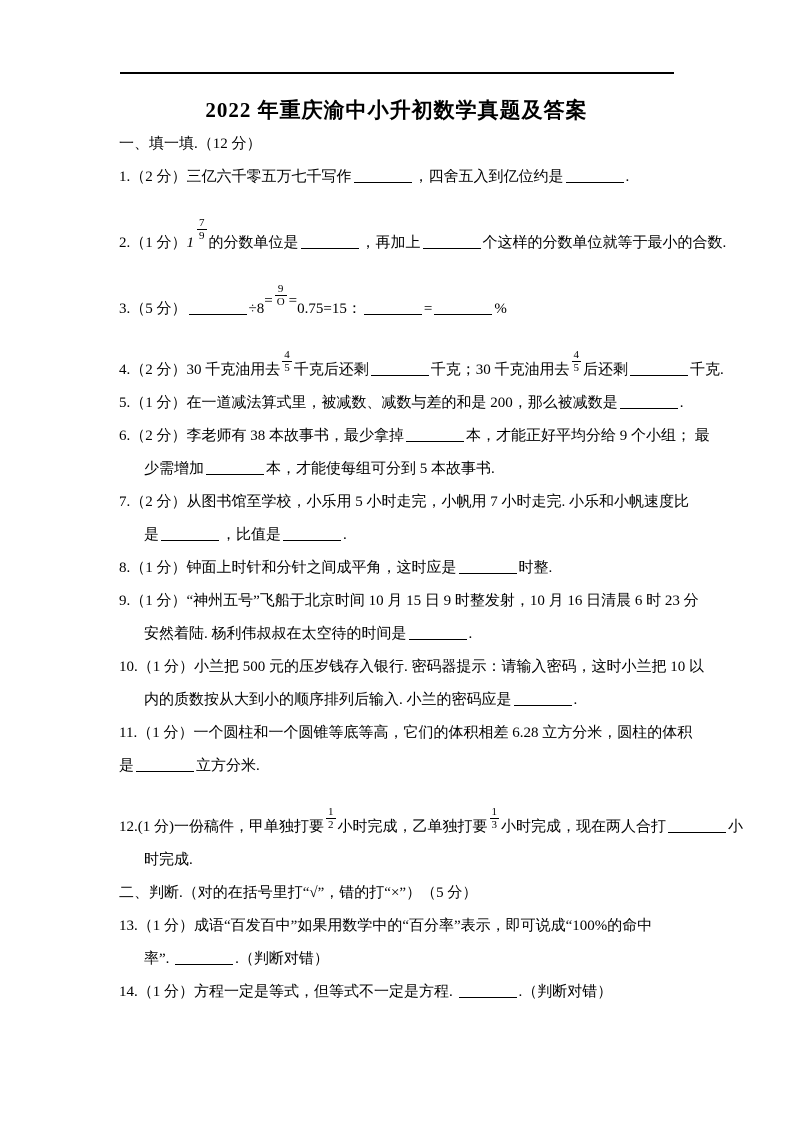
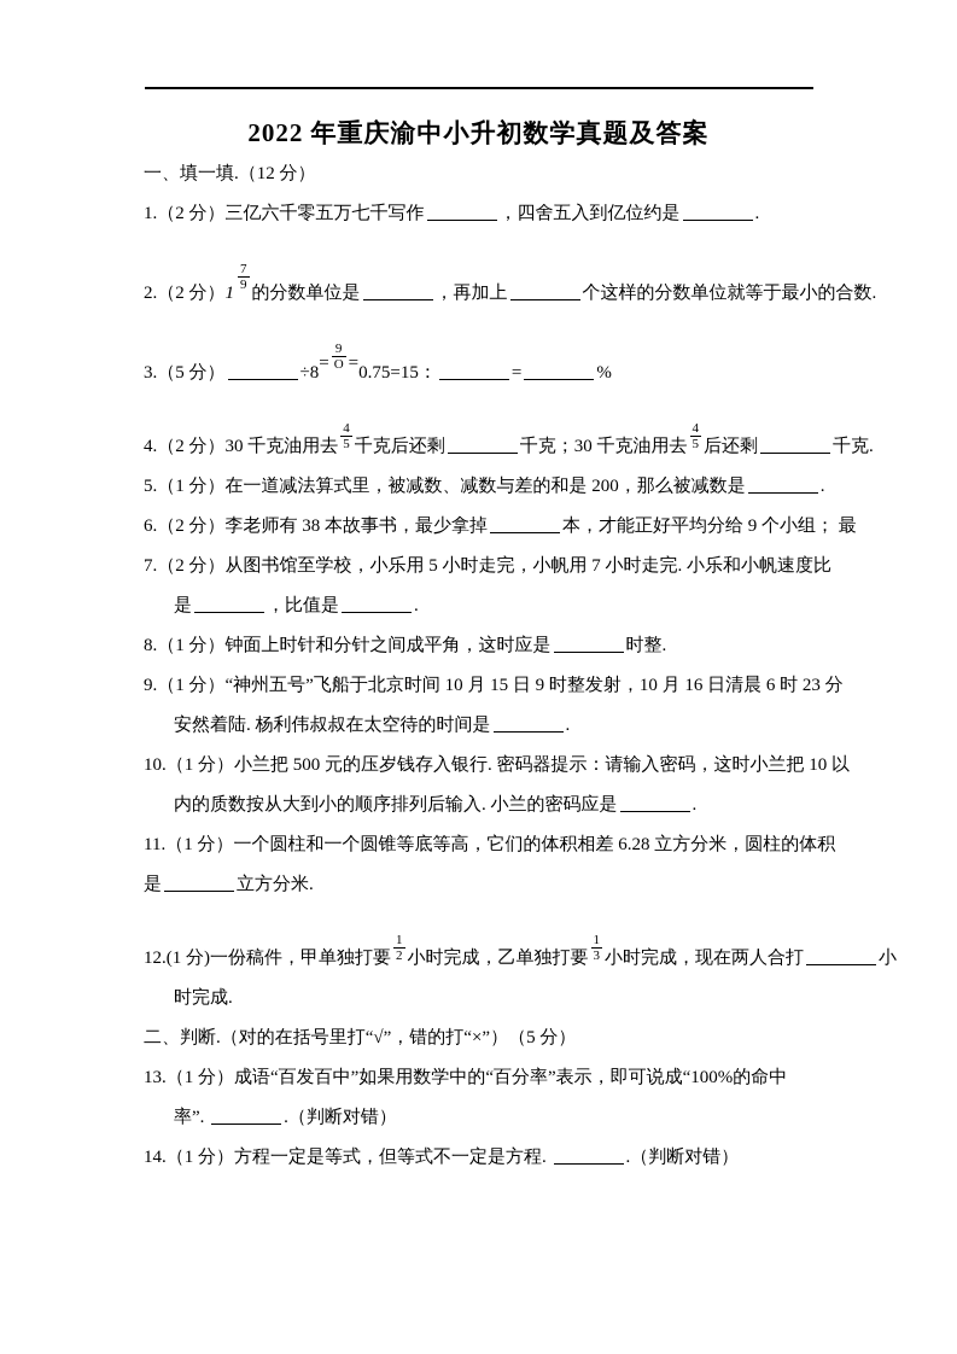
  2022 年重庆渝中小升初数学真题及答案
  一、填一填.（12 分）
  1.（2 分）三亿六千零五万七千写作 ，四舍五入到亿位约是 .
- 2.（1 分）1
+ 2.（2 分）1
  7
  9
  的分数单位是 ，再加上 个这样的分数单位就等于最小的合数.
  3.（5 分） ÷8=
  9
  O
  =0.75=15： = %
  4.（2 分）30 千克油用去
  4
  5
  千克后还剩 千克；30 千克油用去
  4
  5
  后还剩 千克.
  5.（1 分）在一道减法算式里，被减数、减数与差的和是 200，那么被减数是 .
  6.（2 分）李老师有 38 本故事书，最少拿掉 本，才能正好平均分给 9 个小组； 最
- 少需增加 本，才能使每组可分到 5 本故事书.
  7.（2 分）从图书馆至学校，小乐用 5 小时走完，小帆用 7 小时走完. 小乐和小帆速度比
  是 ，比值是 .
  8.（1 分）钟面上时针和分针之间成平角，这时应是 时整.
  9.（1 分）“神州五号”飞船于北京时间 10 月 15 日 9 时整发射，10 月 16 日清晨 6 时 23 分
  安然着陆. 杨利伟叔叔在太空待的时间是 .
  10.（1 分）小兰把 500 元的压岁钱存入银行. 密码器提示：请输入密码，这时小兰把 10 以
  内的质数按从大到小的顺序排列后输入. 小兰的密码应是 .
  11.（1 分）一个圆柱和一个圆锥等底等高，它们的体积相差 6.28 立方分米，圆柱的体积
  是 立方分米.
  12.(1 分)一份稿件，甲单独打要
  1
  2
  小时完成，乙单独打要
  1
  3
  小时完成，现在两人合打 小
  时完成.
  二、判断.（对的在括号里打“√”，错的打“×”）（5 分）
  13.（1 分）成语“百发百中”如果用数学中的“百分率”表示，即可说成“100%的命中
  率”. .（判断对错）
  14.（1 分）方程一定是等式，但等式不一定是方程. .（判断对错）
